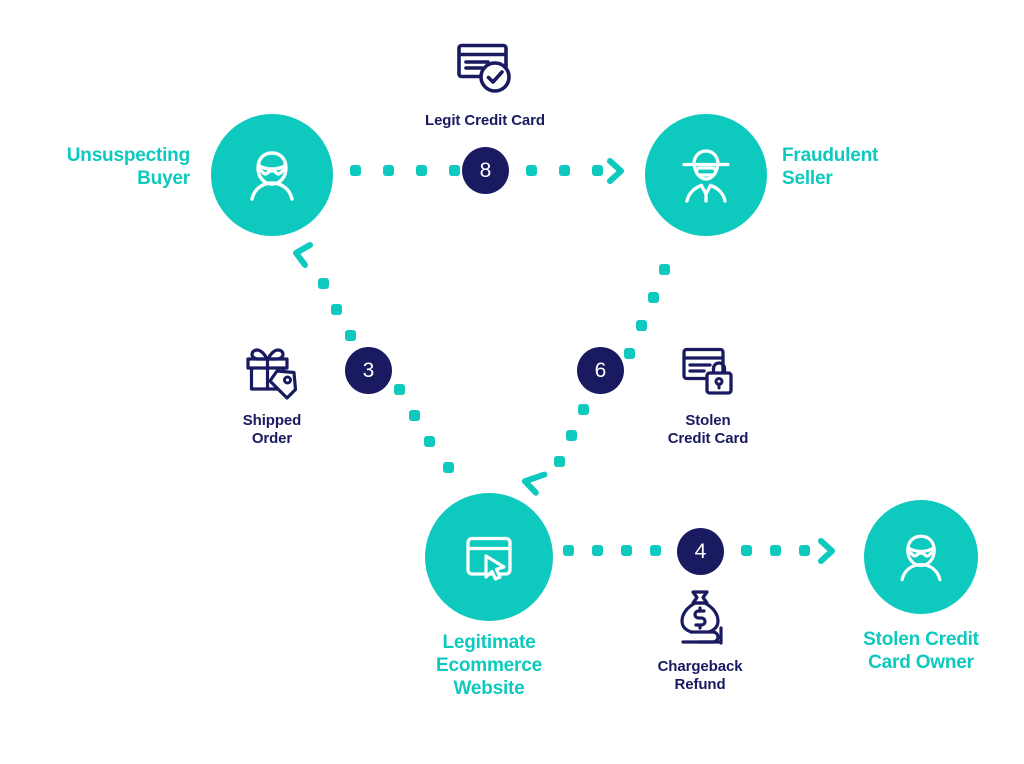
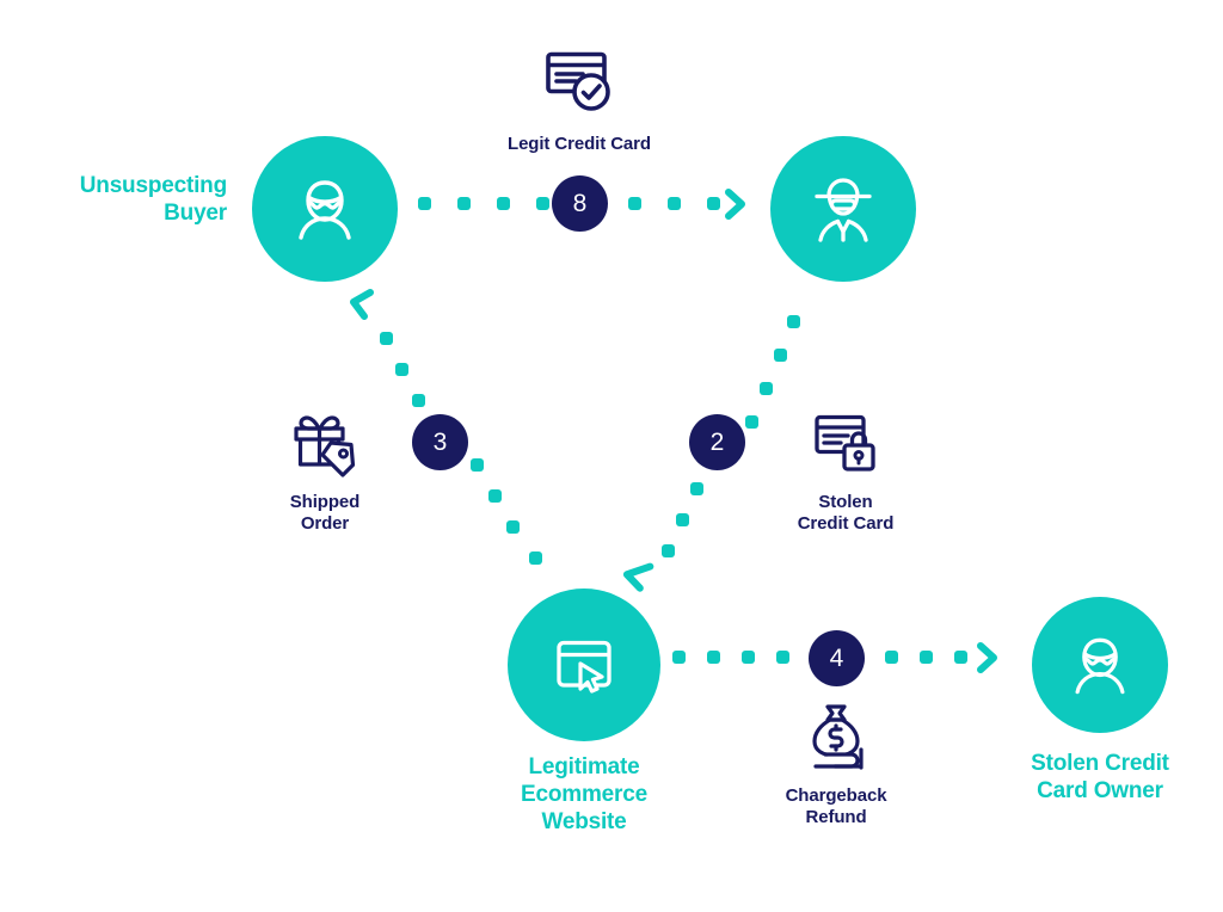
  Unsuspecting
  Buyer
- Fraudulent
- Seller
  Legitimate
  Ecommerce
  Website
  Stolen Credit
  Card Owner
  Legit Credit Card
  Shipped
  Order
  Stolen
  Credit Card
  Chargeback
  Refund
  8
- 6
+ 2
  3
  4
